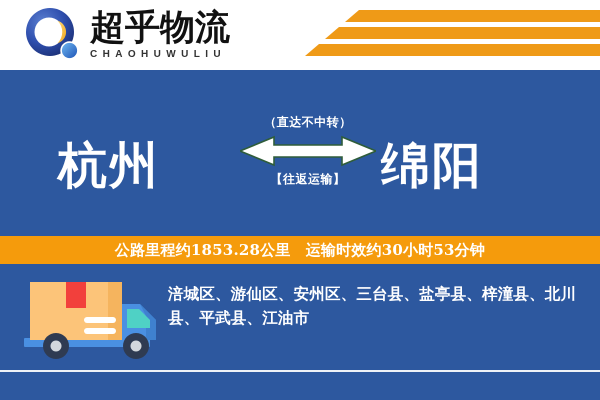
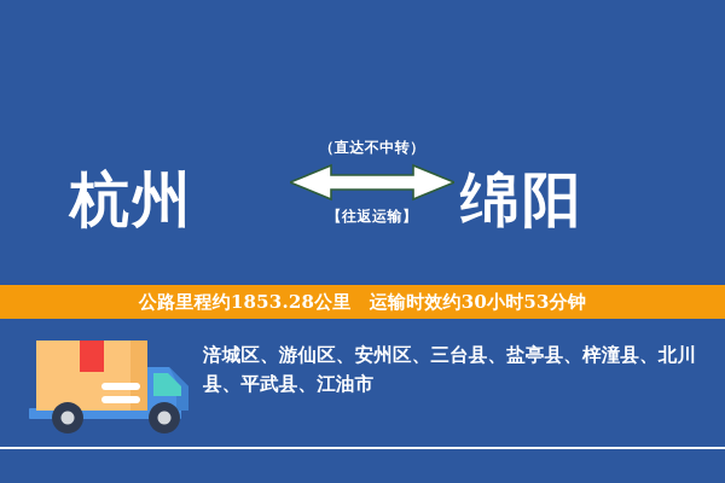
- 超乎物流
- CHAOHUWULIU
  杭州
  （直达不中转）
  【往返运输】
  绵阳
  公路里程约1853.28公里 运输时效约30小时53分钟
  涪城区、游仙区、安州区、三台县、盐亭县、梓潼县、北川县、平武县、江油市
